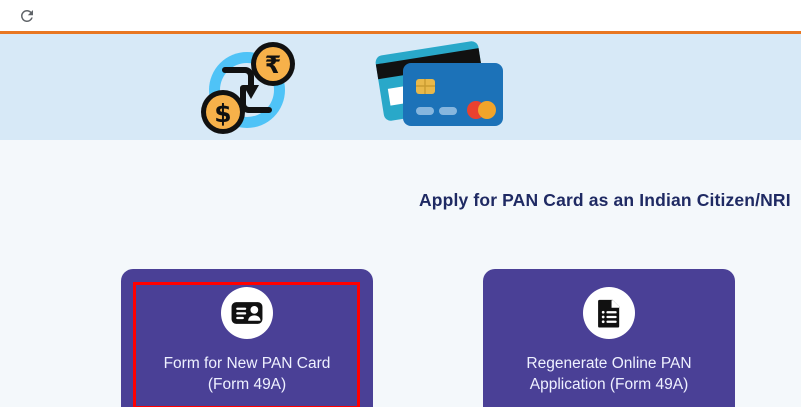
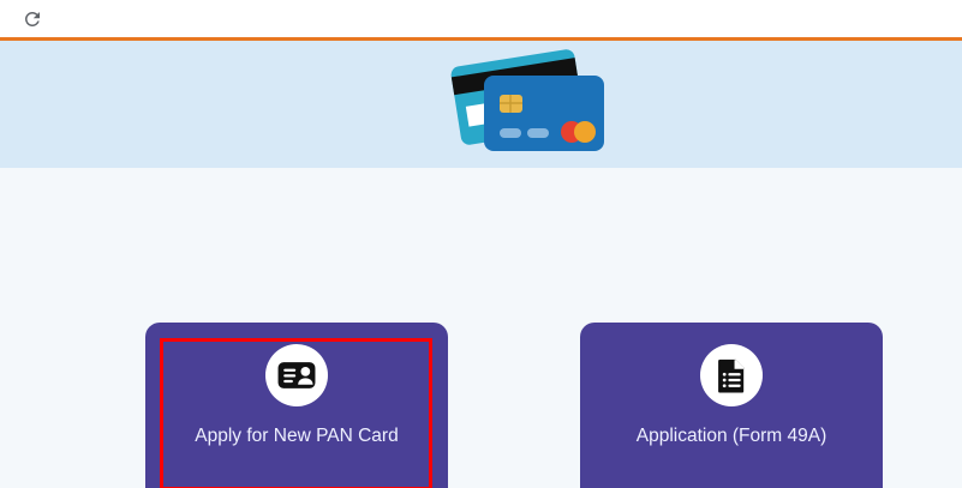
- ₹
- $
- Apply for PAN Card as an Indian Citizen/NRI
- Form for New PAN Card
+ Apply for New PAN Card
- (Form 49A)
- Regenerate Online PAN
  Application (Form 49A)
